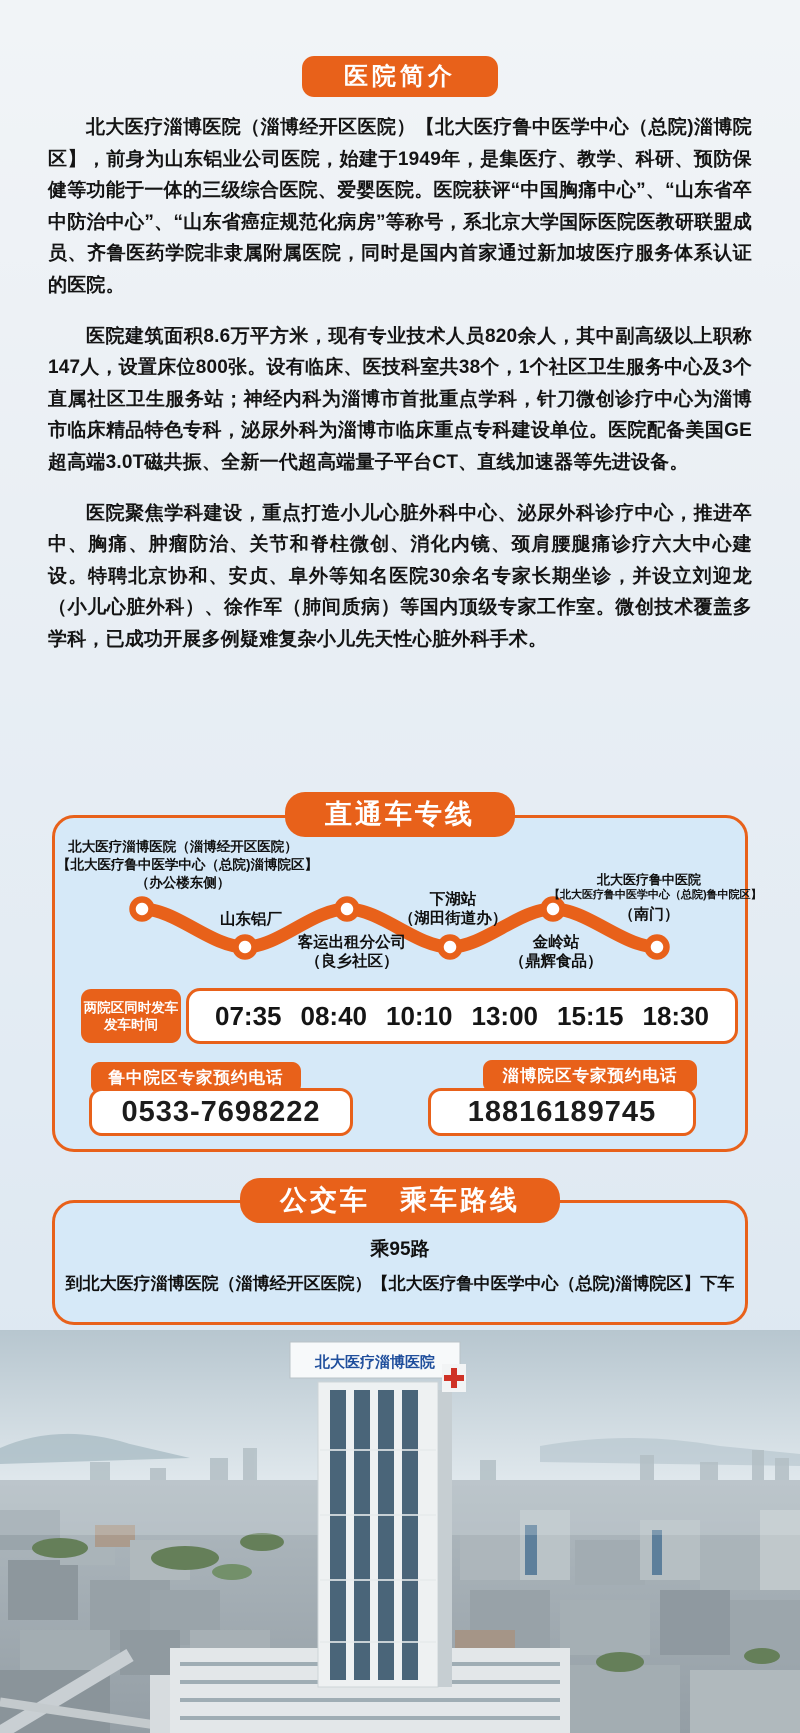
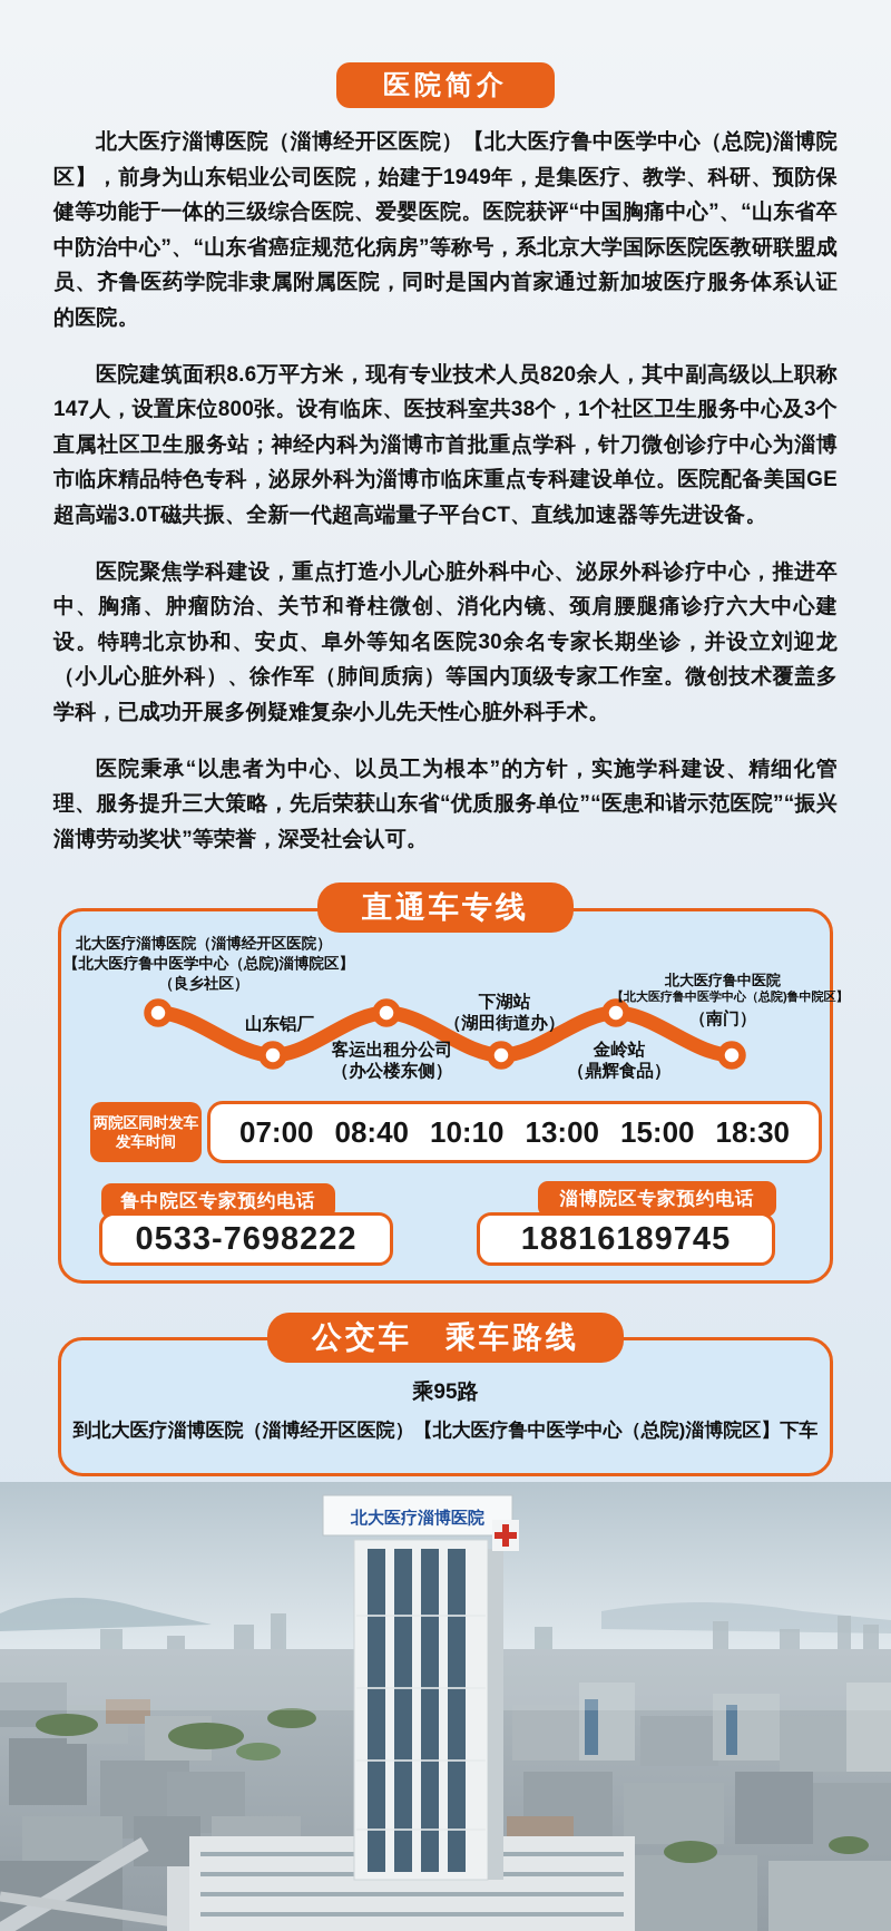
  医院简介
  北大医疗淄博医院（淄博经开区医院）【北大医疗鲁中医学中心（总院)淄博院区】，前身为山东铝业公司医院，始建于1949年，是集医疗、教学、科研、预防保健等功能于一体的三级综合医院、爱婴医院。医院获评“中国胸痛中心”、“山东省卒中防治中心”、“山东省癌症规范化病房”等称号，系北京大学国际医院医教研联盟成员、齐鲁医药学院非隶属附属医院，同时是国内首家通过新加坡医疗服务体系认证的医院。
  医院建筑面积8.6万平方米，现有专业技术人员820余人，其中副高级以上职称147人，设置床位800张。设有临床、医技科室共38个，1个社区卫生服务中心及3个直属社区卫生服务站；神经内科为淄博市首批重点学科，针刀微创诊疗中心为淄博市临床精品特色专科，泌尿外科为淄博市临床重点专科建设单位。医院配备美国GE超高端3.0T磁共振、全新一代超高端量子平台CT、直线加速器等先进设备。
  医院聚焦学科建设，重点打造小儿心脏外科中心、泌尿外科诊疗中心，推进卒中、胸痛、肿瘤防治、关节和脊柱微创、消化内镜、颈肩腰腿痛诊疗六大中心建设。特聘北京协和、安贞、阜外等知名医院30余名专家长期坐诊，并设立刘迎龙（小儿心脏外科）、徐作军（肺间质病）等国内顶级专家工作室。微创技术覆盖多学科，已成功开展多例疑难复杂小儿先天性心脏外科手术。
+ 医院秉承“以患者为中心、以员工为根本”的方针，实施学科建设、精细化管理、服务提升三大策略，先后荣获山东省“优质服务单位”“医患和谐示范医院”“振兴淄博劳动奖状”等荣誉，深受社会认可。
  直通车专线
  北大医疗淄博医院（淄博经开区医院）
  【北大医疗鲁中医学中心（总院)淄博院区】
- （办公楼东侧）
+ （良乡社区）
  山东铝厂
  客运出租分公司
- （良乡社区）
+ （办公楼东侧）
  下湖站
  （湖田街道办）
  金岭站
  （鼎辉食品）
  北大医疗鲁中医院
  【北大医疗鲁中医学中心（总院)鲁中院区】
  （南门）
  两院区同时发车
  发车时间
- 07:35
+ 07:00
  08:40
  10:10
  13:00
- 15:15
+ 15:00
  18:30
  鲁中院区专家预约电话
  0533-7698222
  淄博院区专家预约电话
  18816189745
  公交车 乘车路线
  乘95路
  到北大医疗淄博医院（淄博经开区医院）【北大医疗鲁中医学中心（总院)淄博院区】下车
  北大医疗淄博医院
